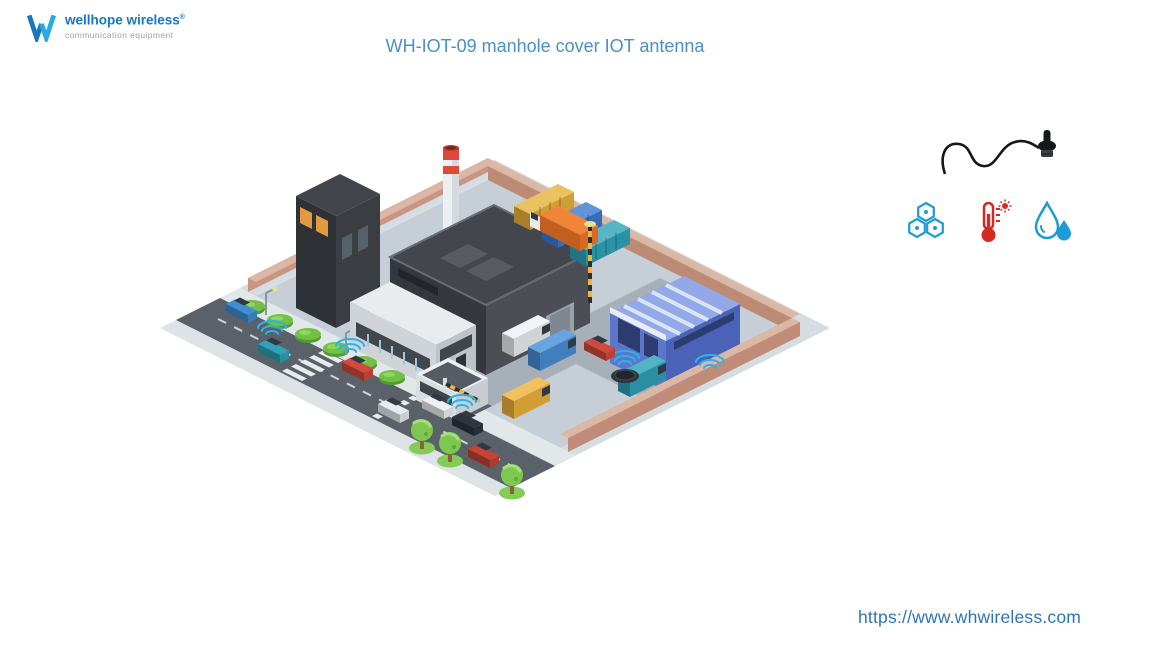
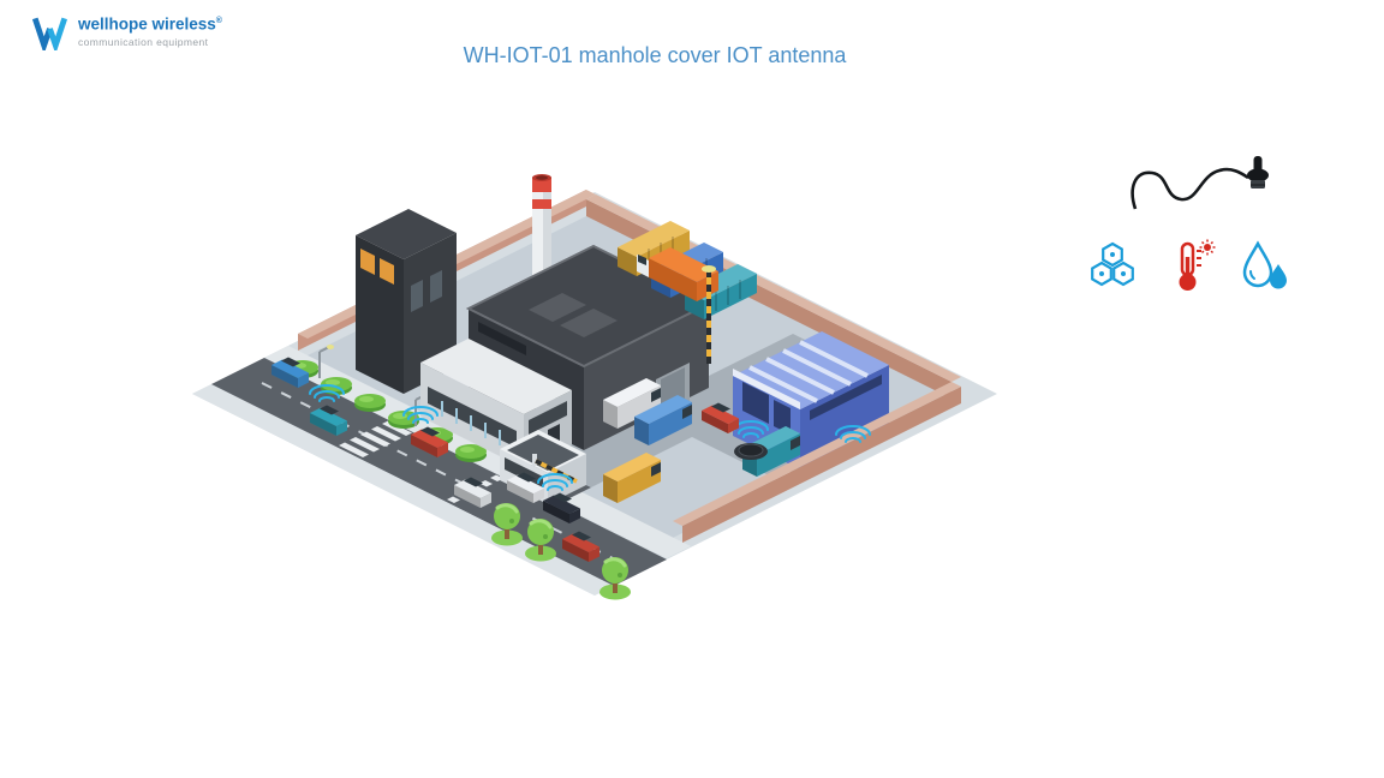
  wellhope wireless
  communication equipment
- WH-IOT-09 manhole cover IOT antenna
+ WH-IOT-01 manhole cover IOT antenna
- https://www.whwireless.com
